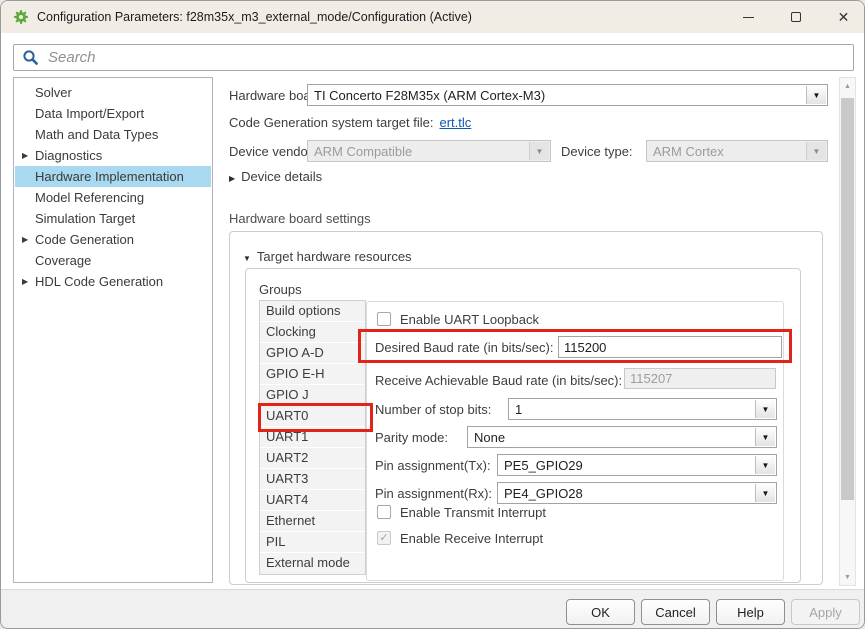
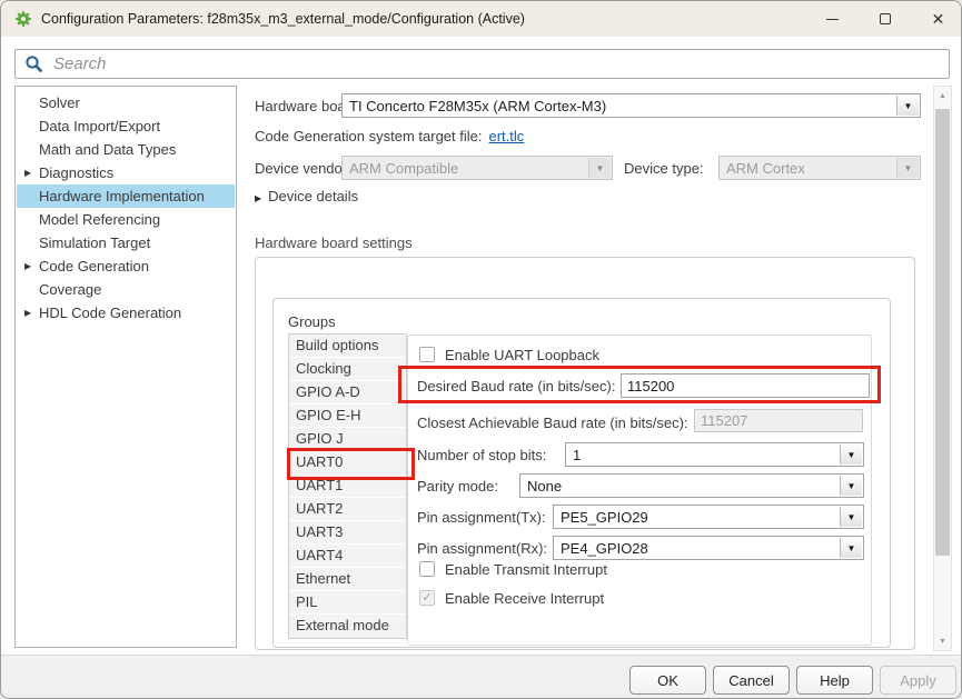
  Configuration Parameters: f28m35x_m3_external_mode/Configuration (Active)
  ✕
  Search
  Solver
  Data Import/Export
  Math and Data Types
  ▶
  Diagnostics
  Hardware Implementation
  Model Referencing
  Simulation Target
  ▶
  Code Generation
  Coverage
  ▶
  HDL Code Generation
  Hardware bo
  TI Concerto F28M35x (ARM Cortex-M3)
  ▼
  Code Generation system target file: ert.tlc
  Device vendo
  ARM Compatible
  ▼
  Device type:
  ARM Cortex
  ▼
  ▶ Device details
  Hardware board settings
- ▼ Target hardware resources
  Groups
  Build options
  Clocking
  GPIO A-D
  GPIO E-H
  GPIO J
  UART0
  UART1
  UART2
  UART3
  UART4
  Ethernet
  PIL
  External mode
  Enable UART Loopback
  Desired Baud rate (in bits/sec):
  115200
- Receive Achievable Baud rate (in bits/sec):
+ Closest Achievable Baud rate (in bits/sec):
  115207
  Number of stop bits:
  1
  ▼
  Parity mode:
  None
  ▼
  Pin assignment(Tx):
  PE5_GPIO29
  ▼
  Pin assignment(Rx):
  PE4_GPIO28
  ▼
  Enable Transmit Interrupt
  ✓
  Enable Receive Interrupt
  OK
  Cancel
  Help
  Apply
